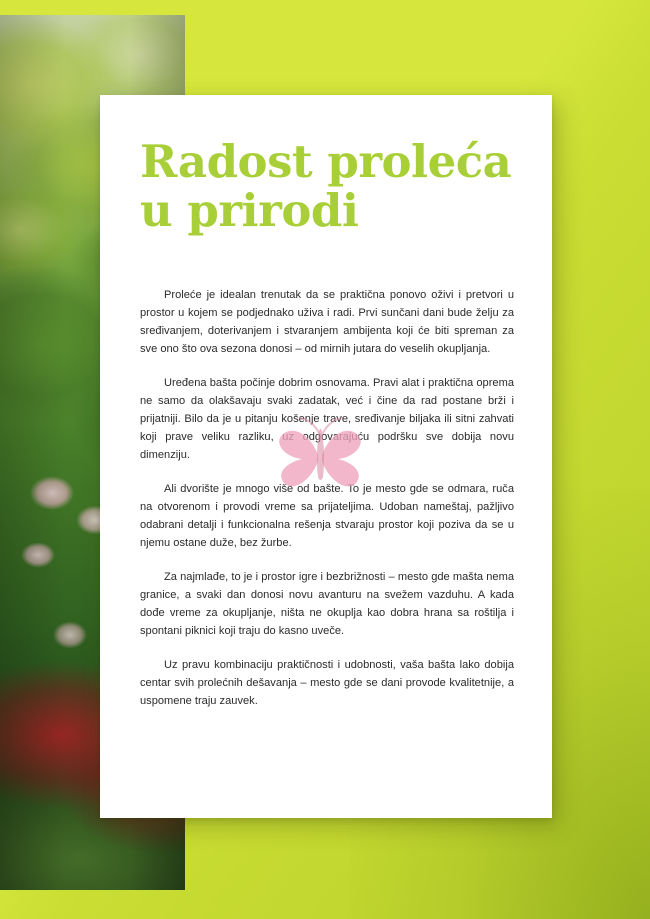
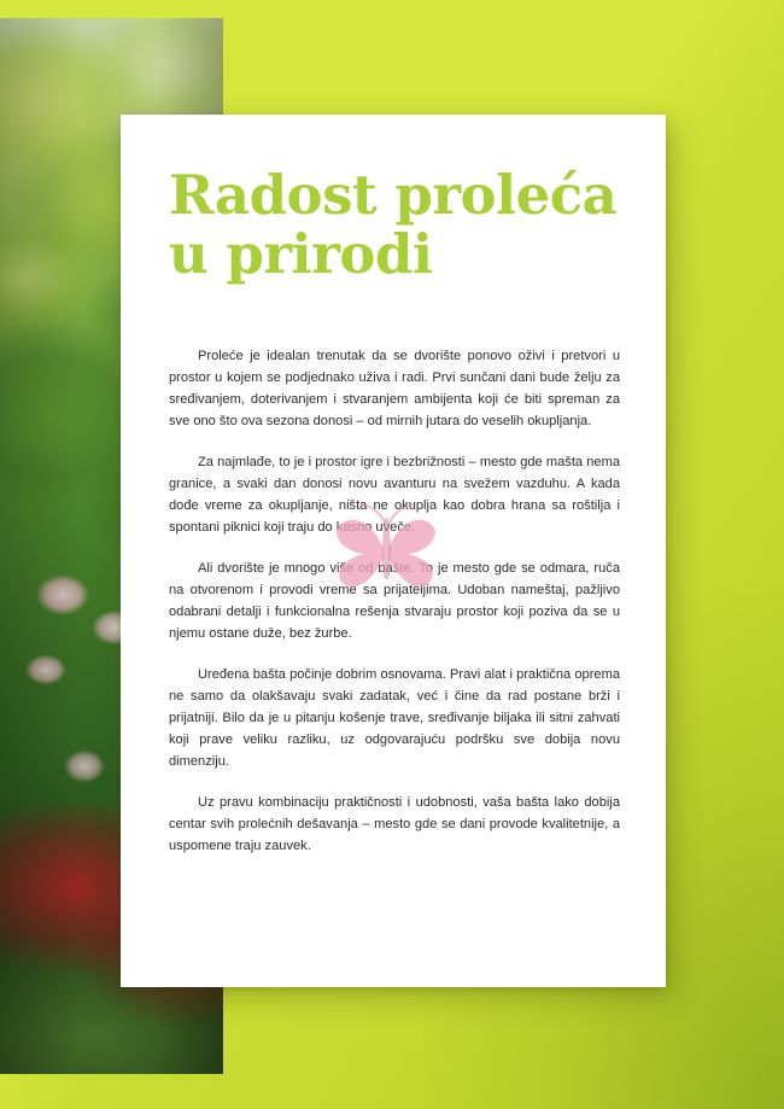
  Radost proleća
  u prirodi
- Proleće je idealan trenutak da se praktična ponovo oživi i pretvori u prostor u kojem se podjednako uživa i radi. Prvi sunčani dani bude želju za sređivanjem, doterivanjem i stvaranjem ambijenta koji će biti spreman za sve ono što ova sezona donosi – od mirnih jutara do veselih okupljanja.
+ Proleće je idealan trenutak da se dvorište ponovo oživi i pretvori u prostor u kojem se podjednako uživa i radi. Prvi sunčani dani bude želju za sređivanjem, doterivanjem i stvaranjem ambijenta koji će biti spreman za sve ono što ova sezona donosi – od mirnih jutara do veselih okupljanja.
- Uređena bašta počinje dobrim osnovama. Pravi alat i praktična oprema ne samo da olakšavaju svaki zadatak, već i čine da rad postane brži i prijatniji. Bilo da je u pitanju košenje trave, sređivanje biljaka ili sitni zahvati koji prave veliku razliku, uz odgovarajuću podršku sve dobija novu dimenziju.
+ Za najmlađe, to je i prostor igre i bezbrižnosti – mesto gde mašta nema granice, a svaki dan donosi novu avanturu na svežem vazduhu. A kada dođe vreme za okupljanje, ništa ne okuplja kao dobra hrana sa roštilja i spontani piknici koji traju do kasno uveče.
  Ali dvorište je mnogo više od bašte. To je mesto gde se odmara, ruča na otvorenom i provodi vreme sa prijateljima. Udoban nameštaj, pažljivo odabrani detalji i funkcionalna rešenja stvaraju prostor koji poziva da se u njemu ostane duže, bez žurbe.
- Za najmlađe, to je i prostor igre i bezbrižnosti – mesto gde mašta nema granice, a svaki dan donosi novu avanturu na svežem vazduhu. A kada dođe vreme za okupljanje, ništa ne okuplja kao dobra hrana sa roštilja i spontani piknici koji traju do kasno uveče.
+ Uređena bašta počinje dobrim osnovama. Pravi alat i praktična oprema ne samo da olakšavaju svaki zadatak, već i čine da rad postane brži i prijatniji. Bilo da je u pitanju košenje trave, sređivanje biljaka ili sitni zahvati koji prave veliku razliku, uz odgovarajuću podršku sve dobija novu dimenziju.
  Uz pravu kombinaciju praktičnosti i udobnosti, vaša bašta lako dobija centar svih prolećnih dešavanja – mesto gde se dani provode kvalitetnije, a uspomene traju zauvek.
